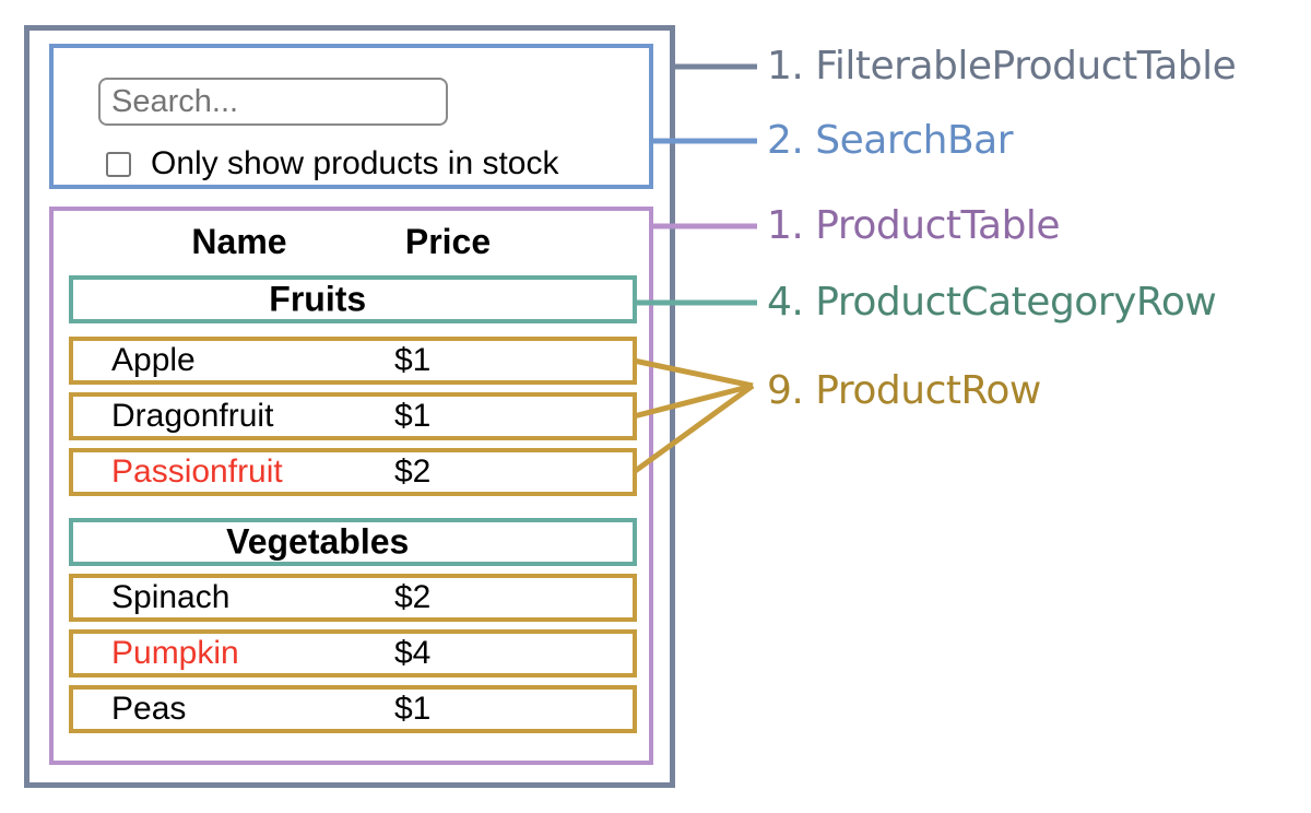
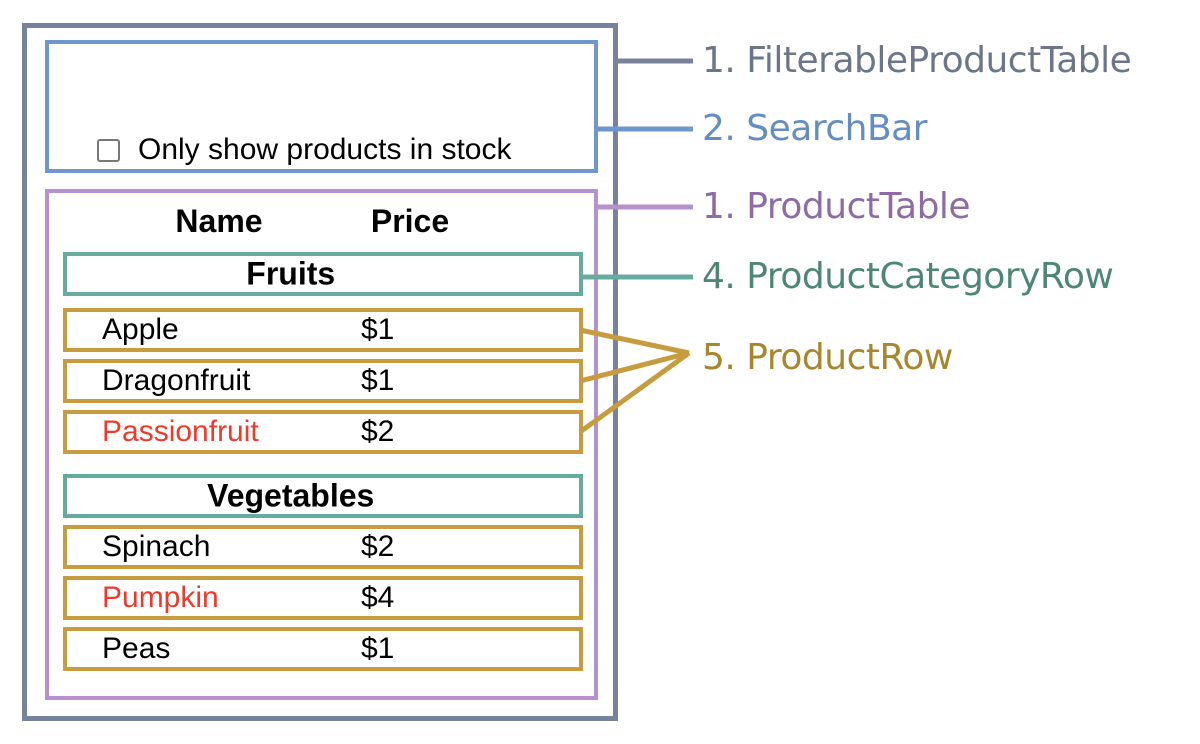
- Search...
  Only show products in stock
  Name
  Price
  Fruits
  Apple
  $1
  Dragonfruit
  $1
  Passionfruit
  $2
  Vegetables
  Spinach
  $2
  Pumpkin
  $4
  Peas
  $1
  1. FilterableProductTable
  2. SearchBar
  1. ProductTable
  4. ProductCategoryRow
- 9. ProductRow
+ 5. ProductRow
